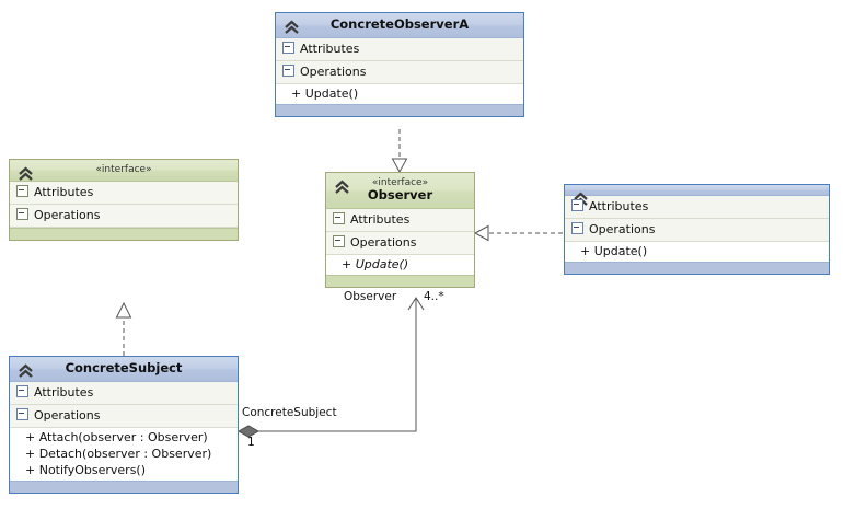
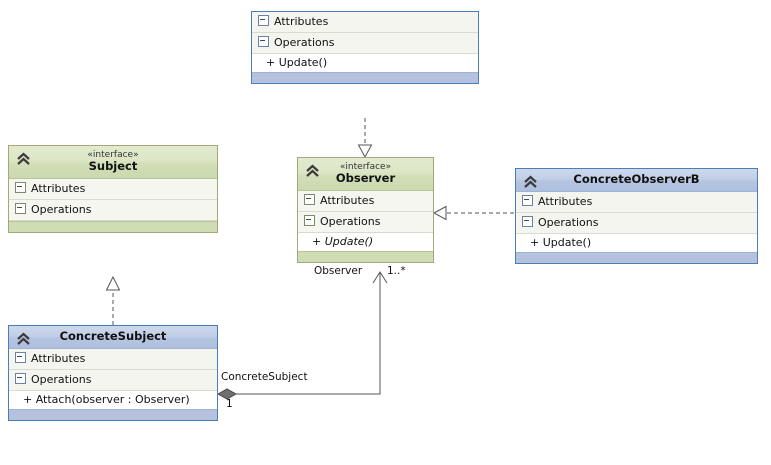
  Observer
- 4..*
+ 1..*
  ConcreteSubject
  1
- ConcreteObserverA
  Attributes
  Operations
  + Update()
  «interface»
+ Subject
  Attributes
  Operations
  «interface»
  Observer
  Attributes
  Operations
  + Update()
+ ConcreteObserverB
  Attributes
  Operations
  + Update()
  ConcreteSubject
  Attributes
  Operations
  + Attach(observer : Observer)
- + Detach(observer : Observer)
- + NotifyObservers()
